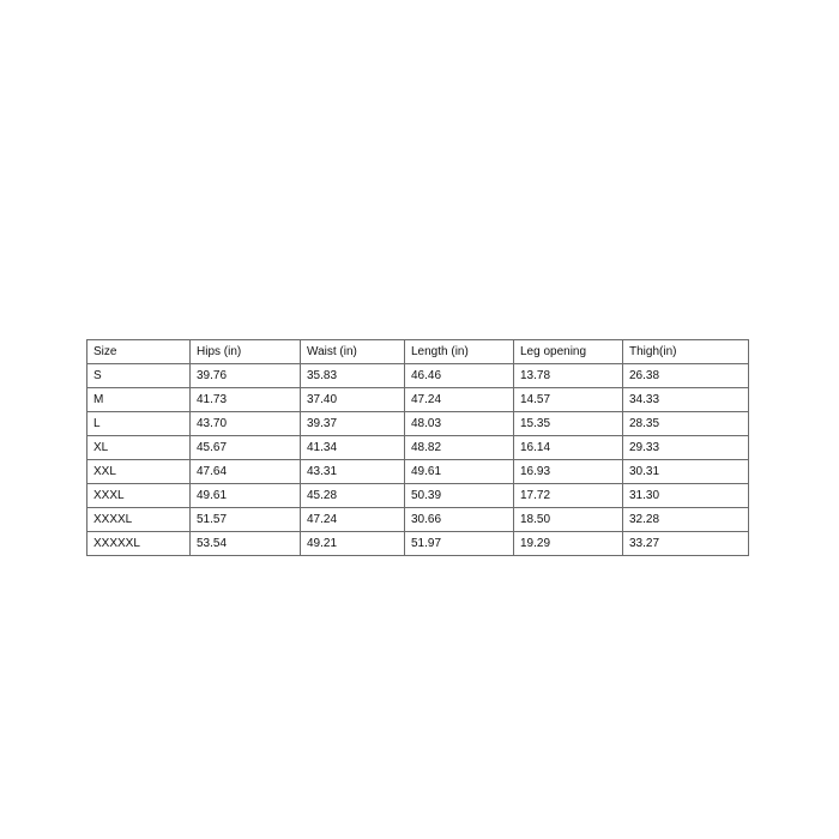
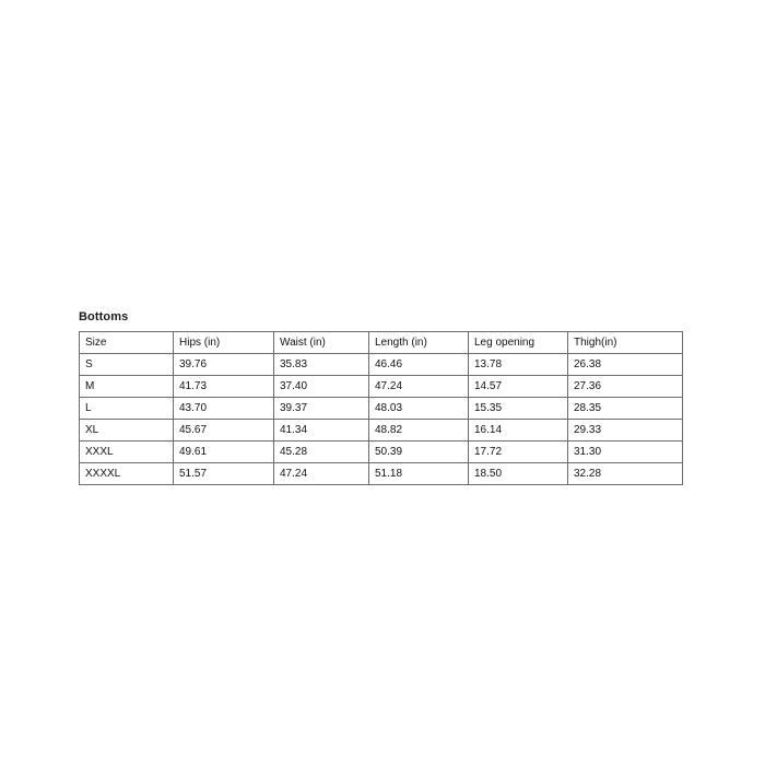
+ Bottoms
  Size	Hips (in)	Waist (in)	Length (in)	Leg opening	Thigh(in)
  S	39.76	35.83	46.46	13.78	26.38
- M	41.73	37.40	47.24	14.57	34.33
+ M	41.73	37.40	47.24	14.57	27.36
  L	43.70	39.37	48.03	15.35	28.35
  XL	45.67	41.34	48.82	16.14	29.33
- XXL	47.64	43.31	49.61	16.93	30.31
  XXXL	49.61	45.28	50.39	17.72	31.30
- XXXXL	51.57	47.24	30.66	18.50	32.28
+ XXXXL	51.57	47.24	51.18	18.50	32.28
- XXXXXL	53.54	49.21	51.97	19.29	33.27
